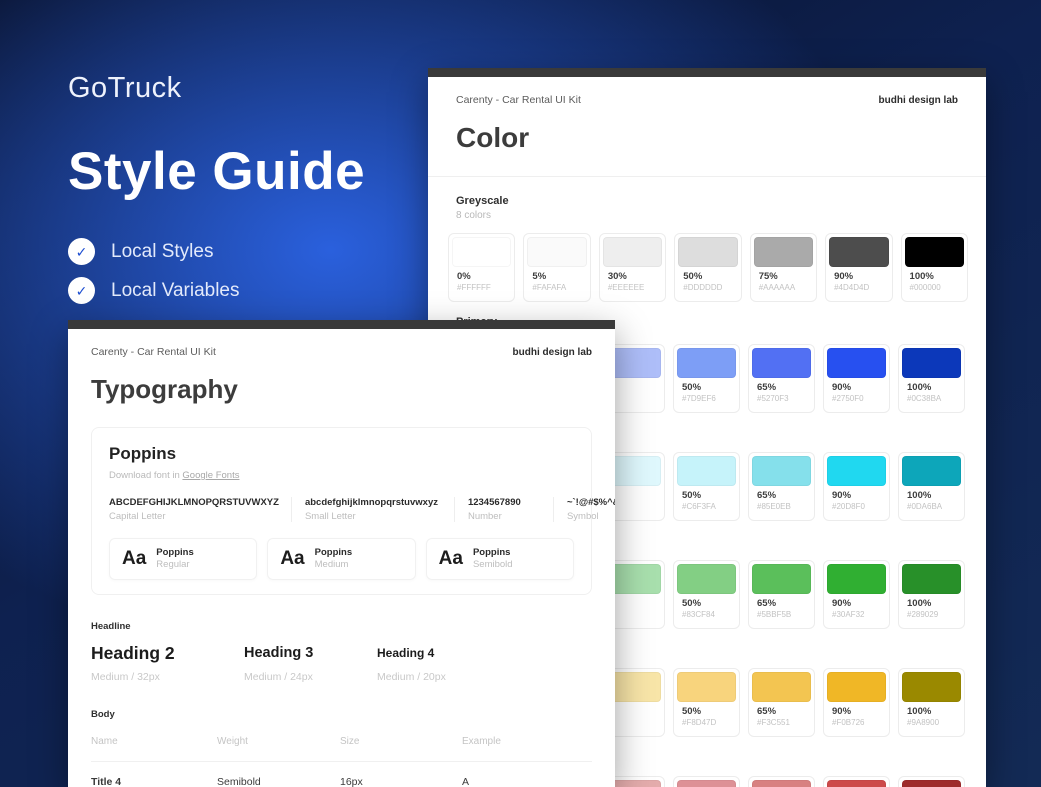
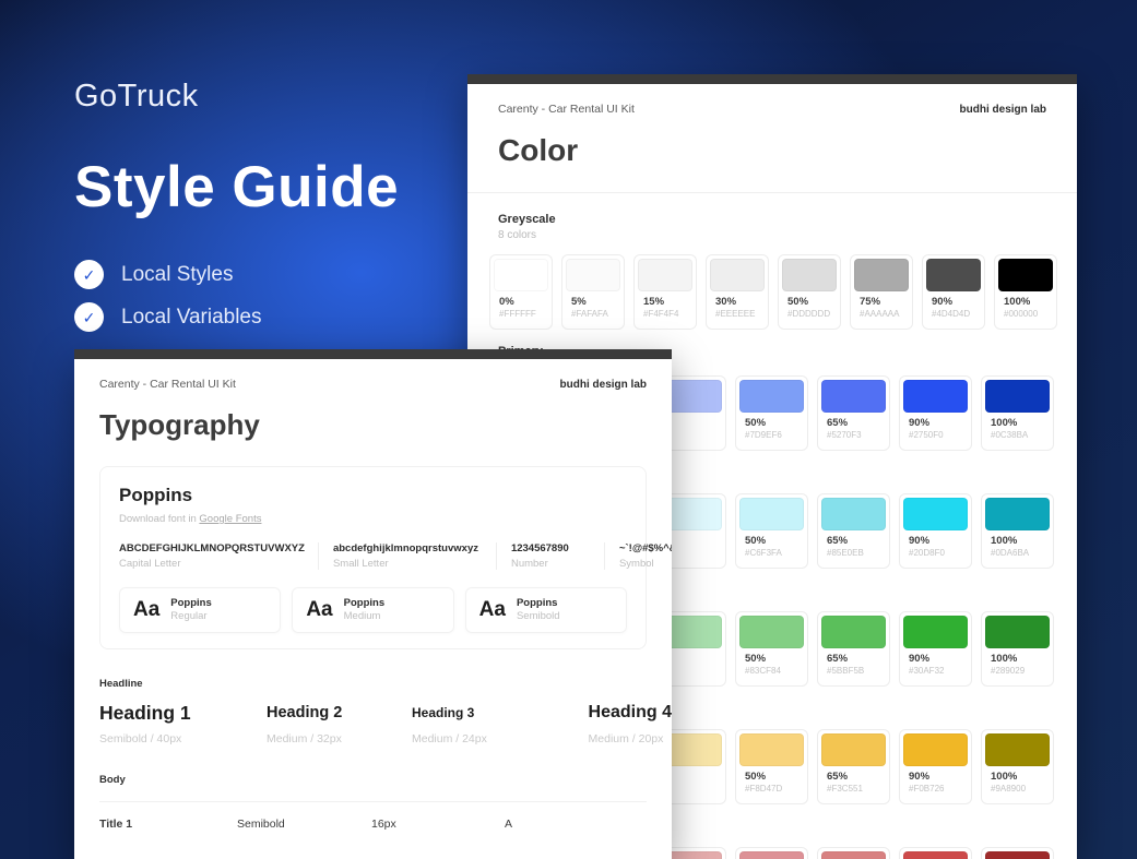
  GoTruck
  Style Guide
  ✓
  Local Styles
  ✓
  Local Variables
  Carenty - Car Rental UI Kit
  budhi design lab
  Color
  Greyscale
  8 colors
  0%
  #FFFFFF
  5%
  #FAFAFA
+ 15%
+ #F4F4F4
  30%
  #EEEEEE
  50%
  #DDDDDD
  75%
  #AAAAAA
  90%
  #4D4D4D
  100%
  #000000
  50%
  #7D9EF6
  65%
  #5270F3
  90%
  #2750F0
  100%
  #0C38BA
  50%
  #C6F3FA
  65%
  #85E0EB
  90%
  #20D8F0
  100%
  #0DA6BA
  50%
  #83CF84
  65%
  #5BBF5B
  90%
  #30AF32
  100%
  #289029
  50%
  #F8D47D
  65%
  #F3C551
  90%
  #F0B726
  100%
  #9A8900
  Carenty - Car Rental UI Kit
  budhi design lab
  Typography
  Poppins
  Download font in Google Fonts
  ABCDEFGHIJKLMNOPQRSTUVWXYZ
  Capital Letter
  abcdefghijklmnopqrstuvwxyz
  Small Letter
  1234567890
  Number
  Symbol
  Aa
  Poppins
  Regular
  Aa
  Poppins
  Medium
  Aa
  Poppins
  Semibold
  Headline
+ Heading 1
+ Semibold / 40px
  Heading 2
  Medium / 32px
  Heading 3
  Medium / 24px
  Heading 4
  Medium / 20px
  Body
- Name
- Weight
- Size
- Example
- Title 4
+ Title 1
  Semibold
  16px
  A
